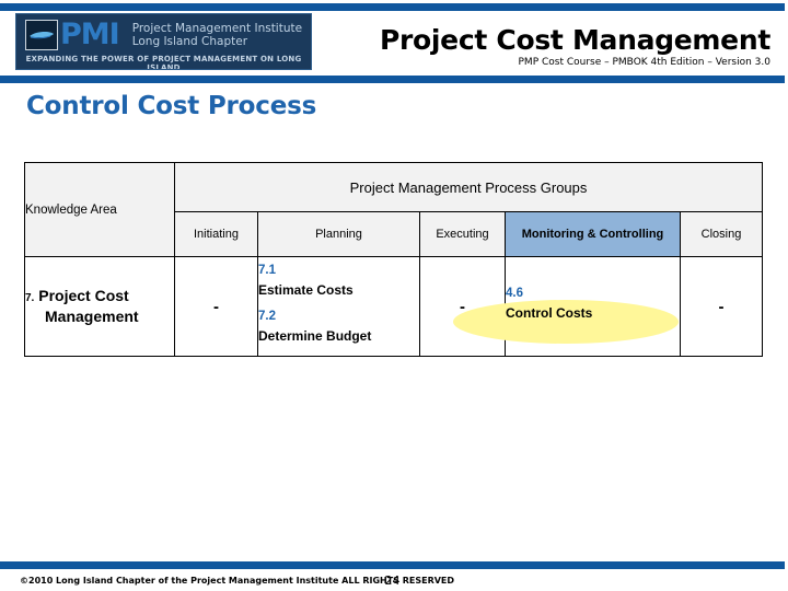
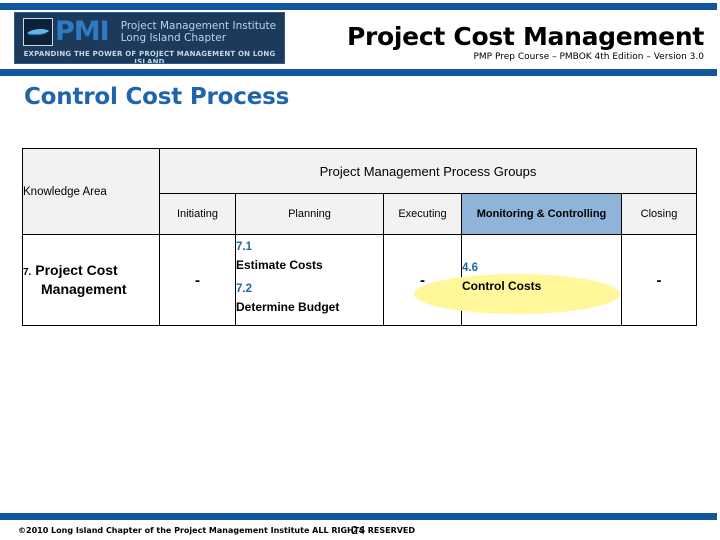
  PMI
  Project Management Institute
  Long Island Chapter
  EXPANDING THE POWER OF PROJECT MANAGEMENT ON LONG ISLAND
  Project Cost Management
- PMP Cost Course – PMBOK 4th Edition – Version 3.0
+ PMP Prep Course – PMBOK 4th Edition – Version 3.0
  Control Cost Process
  Knowledge Area	Project Management Process Groups
  Initiating	Planning	Executing	Monitoring & Controlling	Closing
  7. Project Cost Management	-	7.1 Estimate Costs 7.2 Determine Budget	-	4.6 Control Costs	-
  ©2010 Long Island Chapter of the Project Management Institute ALL RIGHTS RESERVED
  24
